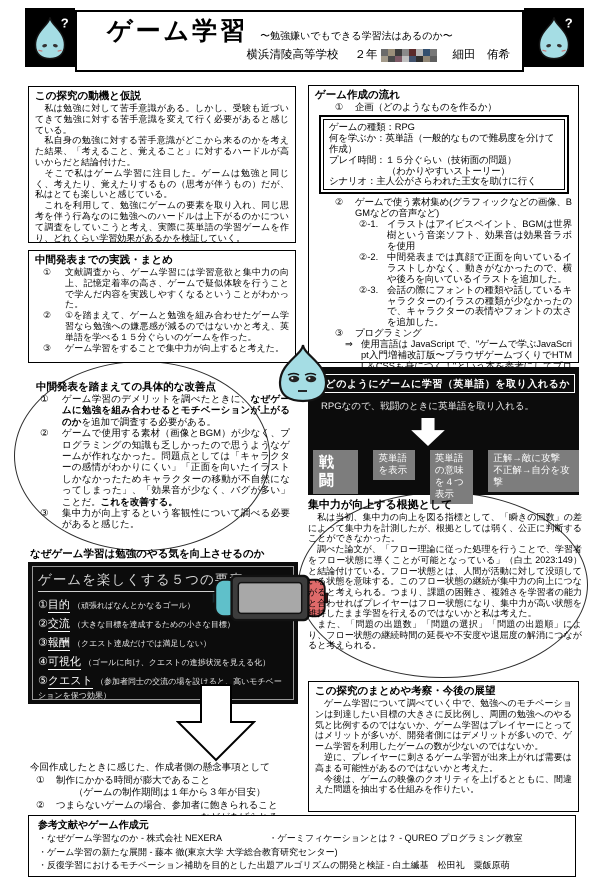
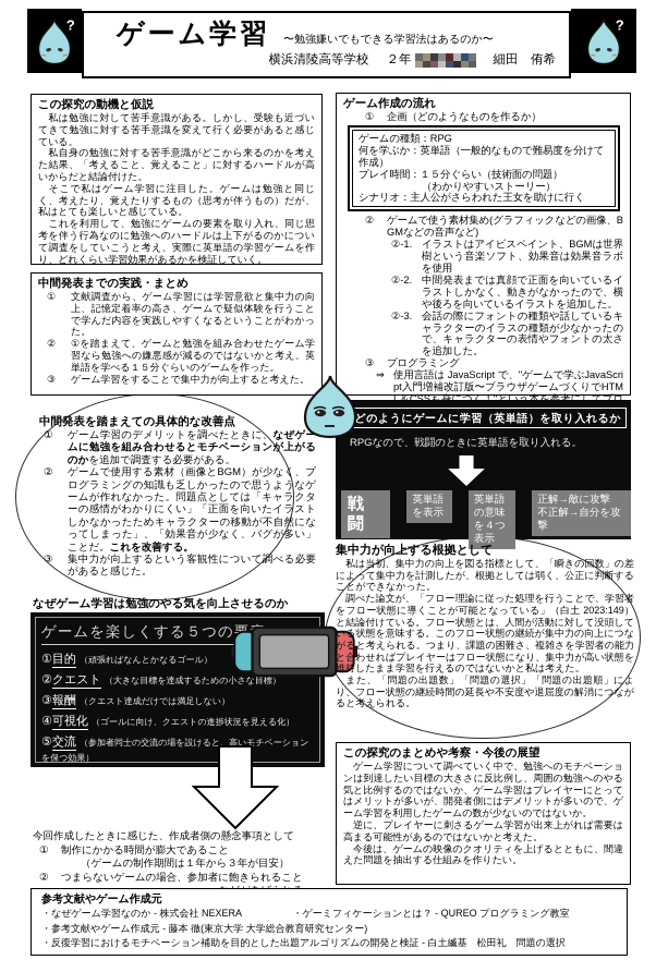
  ?
  ゲーム学習
  〜勉強嫌いでもできる学習法はあるのか〜
  横浜清陵高等学校
  ２年
  細田 侑希
  ?
  この探究の動機と仮説
  私は勉強に対して苦手意識がある。しかし、受験も近づいてきて勉強に対する苦手意識を変えて行く必要があると感じている。
  私自身の勉強に対する苦手意識がどこから来るのかを考えた結果、「考えること、覚えること」に対するハードルが高いからだと結論付けた。
  そこで私はゲーム学習に注目した。ゲームは勉強と同じく、考えたり、覚えたりするもの（思考が伴うもの）だが、私はとても楽しいと感じている。
  これを利用して、勉強にゲームの要素を取り入れ、同じ思考を伴う行為なのに勉強へのハードルは上下がるのかについて調査をしていこうと考え、実際に英単語の学習ゲームを作り、どれくらい学習効果があるかを検証していく。
  中間発表までの実践・まとめ
  ①
  文献調査から、ゲーム学習には学習意欲と集中力の向上、記憶定着率の高さ、ゲームで疑似体験を行うことで学んだ内容を実践しやすくなるということがわかった。
  ②
  ①を踏まえて、ゲームと勉強を組み合わせたゲーム学習なら勉強への嫌悪感が減るのではないかと考え、英単語を学べる１５分ぐらいのゲームを作った。
  ③
  ゲーム学習をすることで集中力が向上すると考えた。
  中間発表を踏まえての具体的な改善点
  ①
  ゲーム学習のデメリットを調べたときに、なぜゲームに勉強を組み合わせるとモチベーションが上がるのかを追加で調査する必要がある。
  ②
  ゲームで使用する素材（画像とBGM）が少なく、プログラミングの知識も乏しかったので思うようなゲームが作れなかった。問題点としては「キャラクターの感情がわかりにくい」「正面を向いたイラストしかなかったためキャラクターの移動が不自然になってしまった」、「効果音が少なく、バグが多い」ことだ。これを改善する。
  ③
  集中力が向上するという客観性について調べる必要があると感じた。
  なぜゲーム学習は勉強のやる気を向上させるのか
  ゲームを楽しくする５つの
  ①目的 （頑張ればなんとかなるゴール）
- ②交流 （大きな目標を達成するための小さな目標）
+ ②クエスト （大きな目標を達成するための小さな目標）
  ③報酬 （クエスト達成だけでは満足しない）
  ④可視化 （ゴールに向け、クエストの進捗状況を見える化）
- ⑤クエスト （参加者同士の交流の場を設けると、高いモチベーションを保つ効果）
+ ⑤交流 （参加者同士の交流の場を設けると、高いモチベーションを保つ効果）
  今回作成したときに感じた、作成者側の懸念事項として
  ①
  制作にかかる時間が膨大であること
  （ゲームの制作期間は１年から３年が目安）
  ②
  つまらないゲームの場合、参加者に飽きられること
  ゲーム作成の流れ
  ①
  企画（どのようなものを作るか）
  ゲームの種類：RPG
  何を学ぶか：英単語（一般的なもので難易度を分けて作成）
  プレイ時間：１５分ぐらい（技術面の問題）
  （わかりやすいストーリー）
  シナリオ：主人公がさらわれた王女を助けに行く
  ②
  ゲームで使う素材集め(グラフィックなどの画像、BGMなどの音声など)
  ②-1.
  イラストはアイビスペイント、BGMは世界樹という音楽ソフト、効果音は効果音ラボを使用
  ②-2.
  中間発表までは真顔で正面を向いているイラストしかなく、動きがなかったので、横や後ろを向いているイラストを追加した。
  ②-3.
  会話の際にフォントの種類や話しているキャラクターのイラスの種類が少なかったので、キャラクターの表情やフォントの太さを追加した。
  ③
  プログラミング
  ⇒
  使用言語は JavaScript で、"ゲームで学ぶJavaScript入門増補改訂版〜ブラウザゲームづくりでHTML＆CSSも身につく！"という本を参考にしてプロ
  どのようにゲームに学習（英単語）を取り入れるか
  RPGなので、戦闘のときに英単語を取り入れる。
  戦闘
  英単語
  を表示
  英単語
  の意味
  を４つ
  表示
  正解→敵に攻撃
  不正解→自分を攻撃
  集中力が向上する根拠として
  私は当初、集中力の向上を図る指標として、「瞬きの回数」の差によって集中力を計測したが、根拠としては弱く、公正に判断することができなかった。
  調べた論文が、「フロー理論に従った処理を行うことで、学習者をフロー状態に導くことが可能となっている」（白土 2023:149）と結論付けている。フロー状態とは、人間が活動に対して没頭している状態を意味する。このフロー状態の継続が集中力の向上につながると考えられる。つまり、課題の困難さ、複雑さを学習者の能力と合わせればプレイヤーはフロー状態になり、集中力が高い状態を維持したまま学習を行えるのではないかと私は考えた。
  また、「問題の出題数」「問題の選択」「問題の出題順」により、フロー状態の継続時間の延長や不安度や退屈度の解消につながると考えられる。
  この探究のまとめや考察・今後の展望
  ゲーム学習について調べていく中で、勉強へのモチベーションは到達したい目標の大きさに反比例し、周囲の勉強へのやる気と比例するのではないか、ゲーム学習はプレイヤーにとってはメリットが多いが、開発者側にはデメリットが多いので、ゲーム学習を利用したゲームの数が少ないのではないか。
  逆に、プレイヤーに刺さるゲーム学習が出来上がれば需要は高まる可能性があるのではないかと考えた。
  今後は、ゲームの映像のクオリティを上げるとともに、間違えた問題を抽出する仕組みを作りたい。
  参考文献やゲーム作成元
  ・なぜゲーム学習なのか - 株式会社 NEXERA ・ゲーミフィケーションとは？ - QUREO プログラミング教室
- ・ゲーム学習の新たな展開 - 藤本 徹(東京大学 大学総合教育研究センター)
+ ・参考文献やゲーム作成元 - 藤本 徹(東京大学 大学総合教育研究センター)
- ・反復学習におけるモチベーション補助を目的とした出題アルゴリズムの開発と検証 - 白土縅基 松田礼 粟飯原萌
+ ・反復学習におけるモチベーション補助を目的とした出題アルゴリズムの開発と検証 - 白土縅基 松田礼 問題の選択
